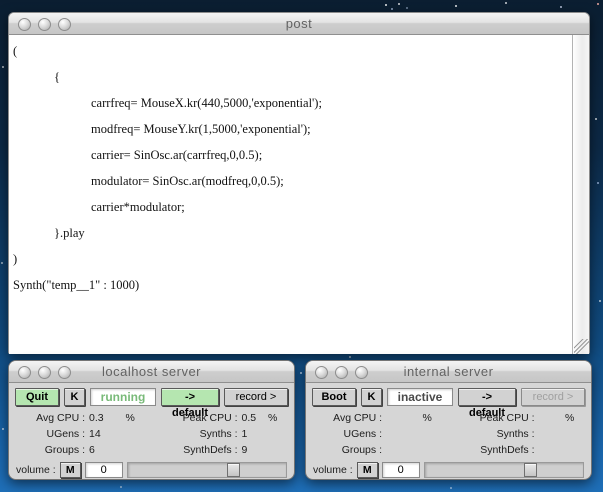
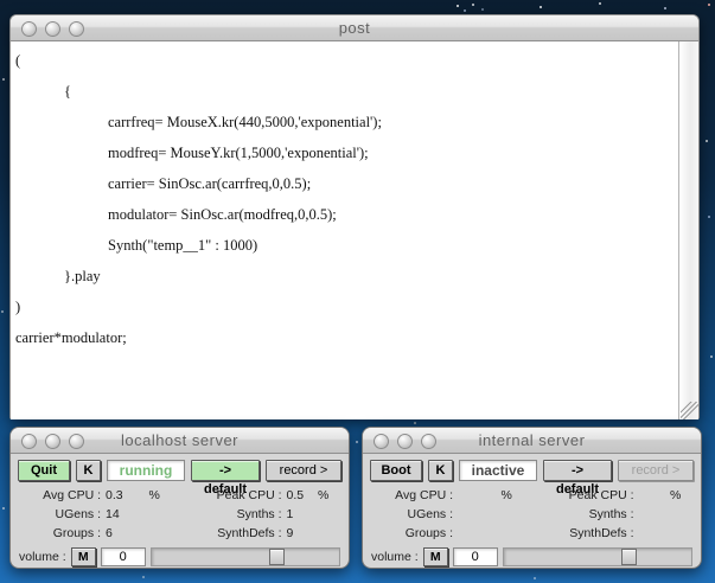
  post
  (
  {
  carrfreq= MouseX.kr(440,5000,'exponential');
  modfreq= MouseY.kr(1,5000,'exponential');
  carrier= SinOsc.ar(carrfreq,0,0.5);
  modulator= SinOsc.ar(modfreq,0,0.5);
- carrier*modulator;
+ Synth("temp__1" : 1000)
  }.play
  )
- Synth("temp__1" : 1000)
+ carrier*modulator;
  localhost server
  Quit
  K
  running
  -> default
  record >
  Avg CPU :
  0.3
  %
  Peak CPU :
  0.5
  %
  UGens :
  14
  Synths :
  1
  Groups :
  6
  SynthDefs :
  9
  volume :
  M
  0
  internal server
  Boot
  K
  inactive
  -> default
  record >
  Avg CPU :
  %
  Peak CPU :
  %
  UGens :
  Synths :
  Groups :
  SynthDefs :
  volume :
  M
  0
